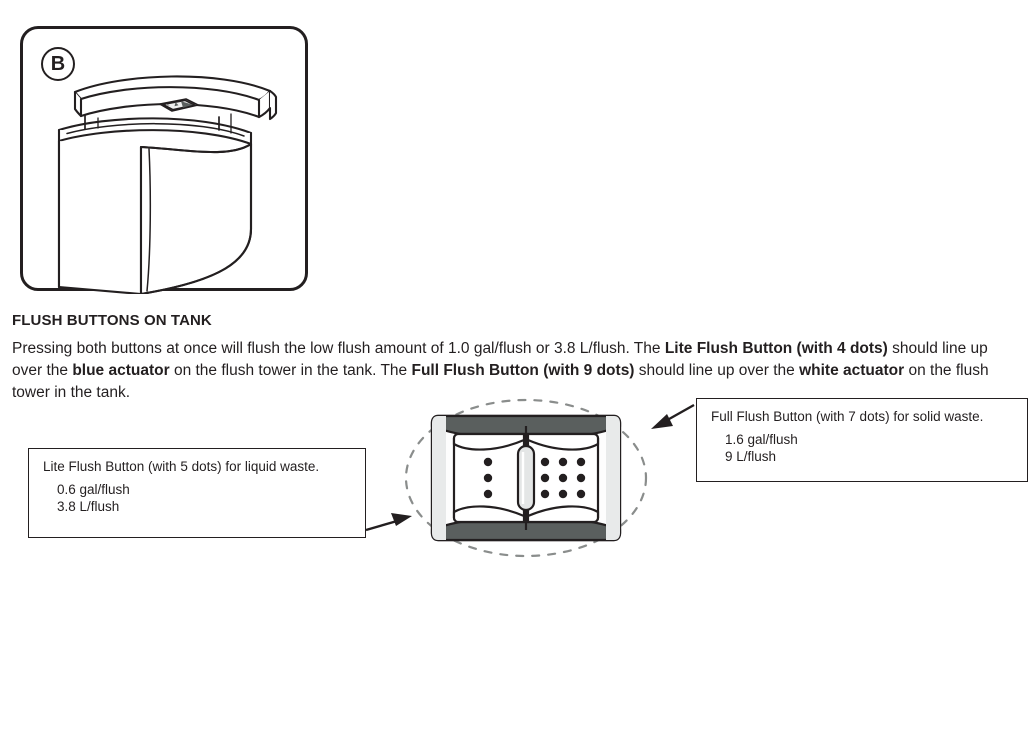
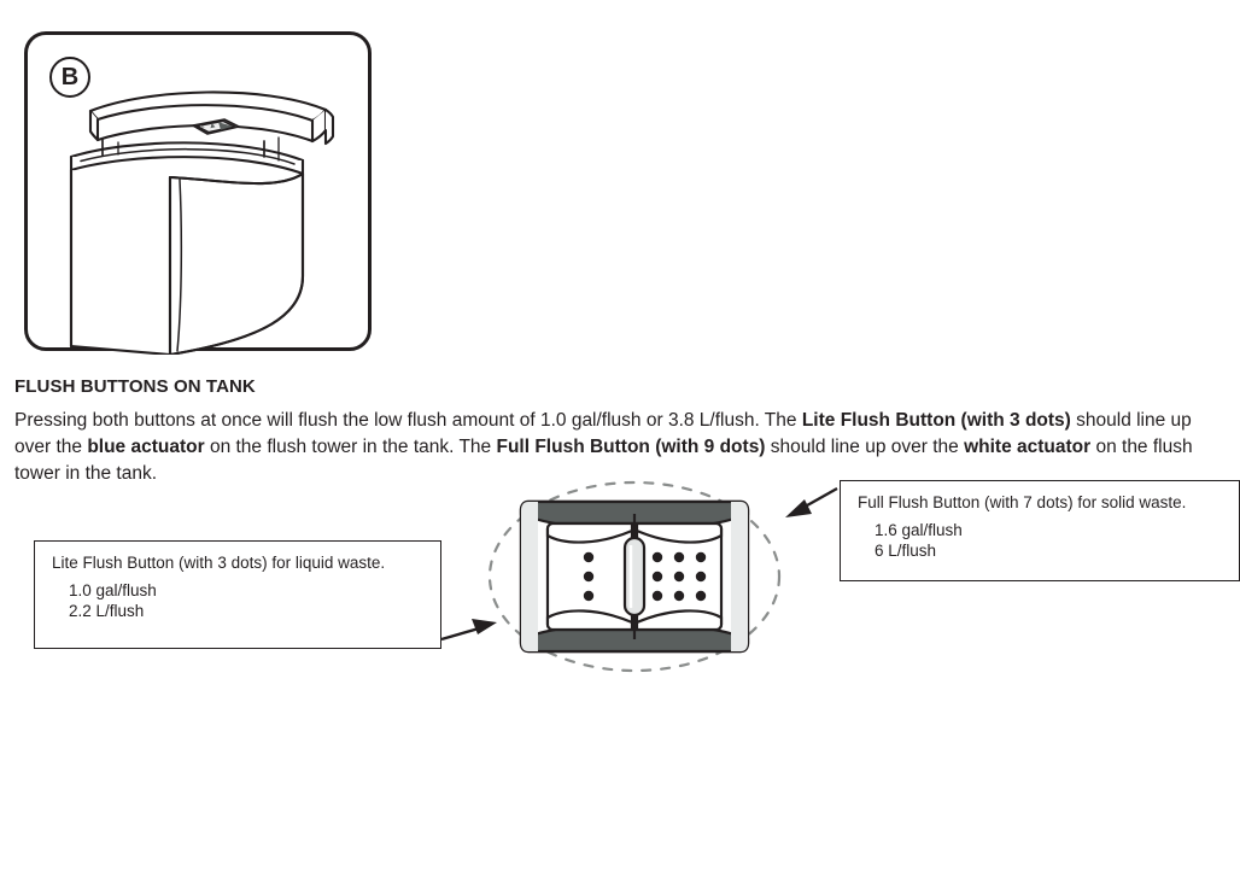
  B
  FLUSH BUTTONS ON TANK
- Pressing both buttons at once will flush the low flush amount of 1.0 gal/flush or 3.8 L/flush. The Lite Flush Button (with 4 dots) should line up over the blue actuator on the flush tower in the tank. The Full Flush Button (with 9 dots) should line up over the white actuator on the flush tower in the tank.
+ Pressing both buttons at once will flush the low flush amount of 1.0 gal/flush or 3.8 L/flush. The Lite Flush Button (with 3 dots) should line up over the blue actuator on the flush tower in the tank. The Full Flush Button (with 9 dots) should line up over the white actuator on the flush tower in the tank.
- Lite Flush Button (with 5 dots) for liquid waste.
+ Lite Flush Button (with 3 dots) for liquid waste.
- 0.6 gal/flush
+ 1.0 gal/flush
- 3.8 L/flush
+ 2.2 L/flush
  Full Flush Button (with 7 dots) for solid waste.
  1.6 gal/flush
- 9 L/flush
+ 6 L/flush
